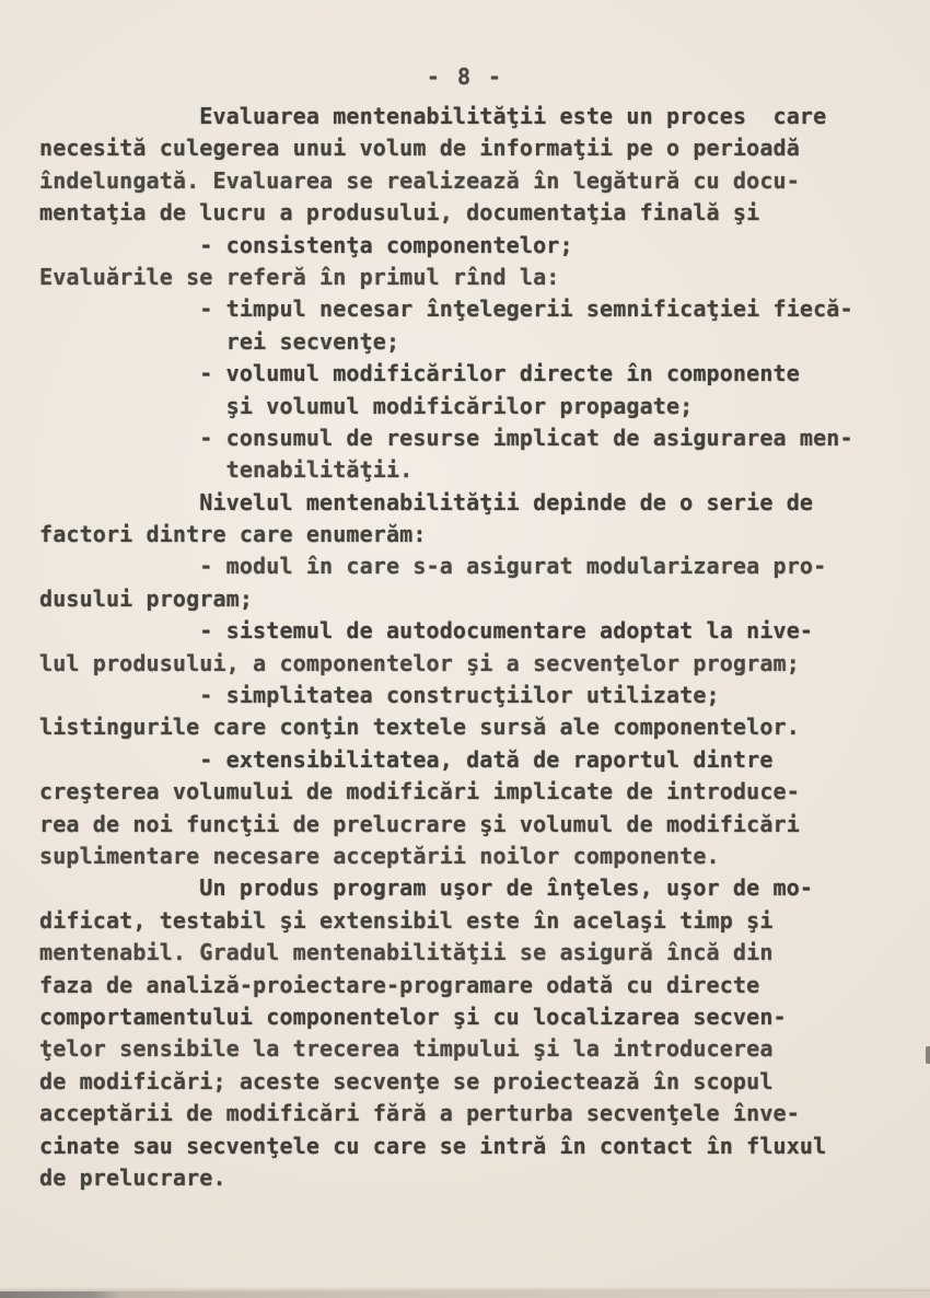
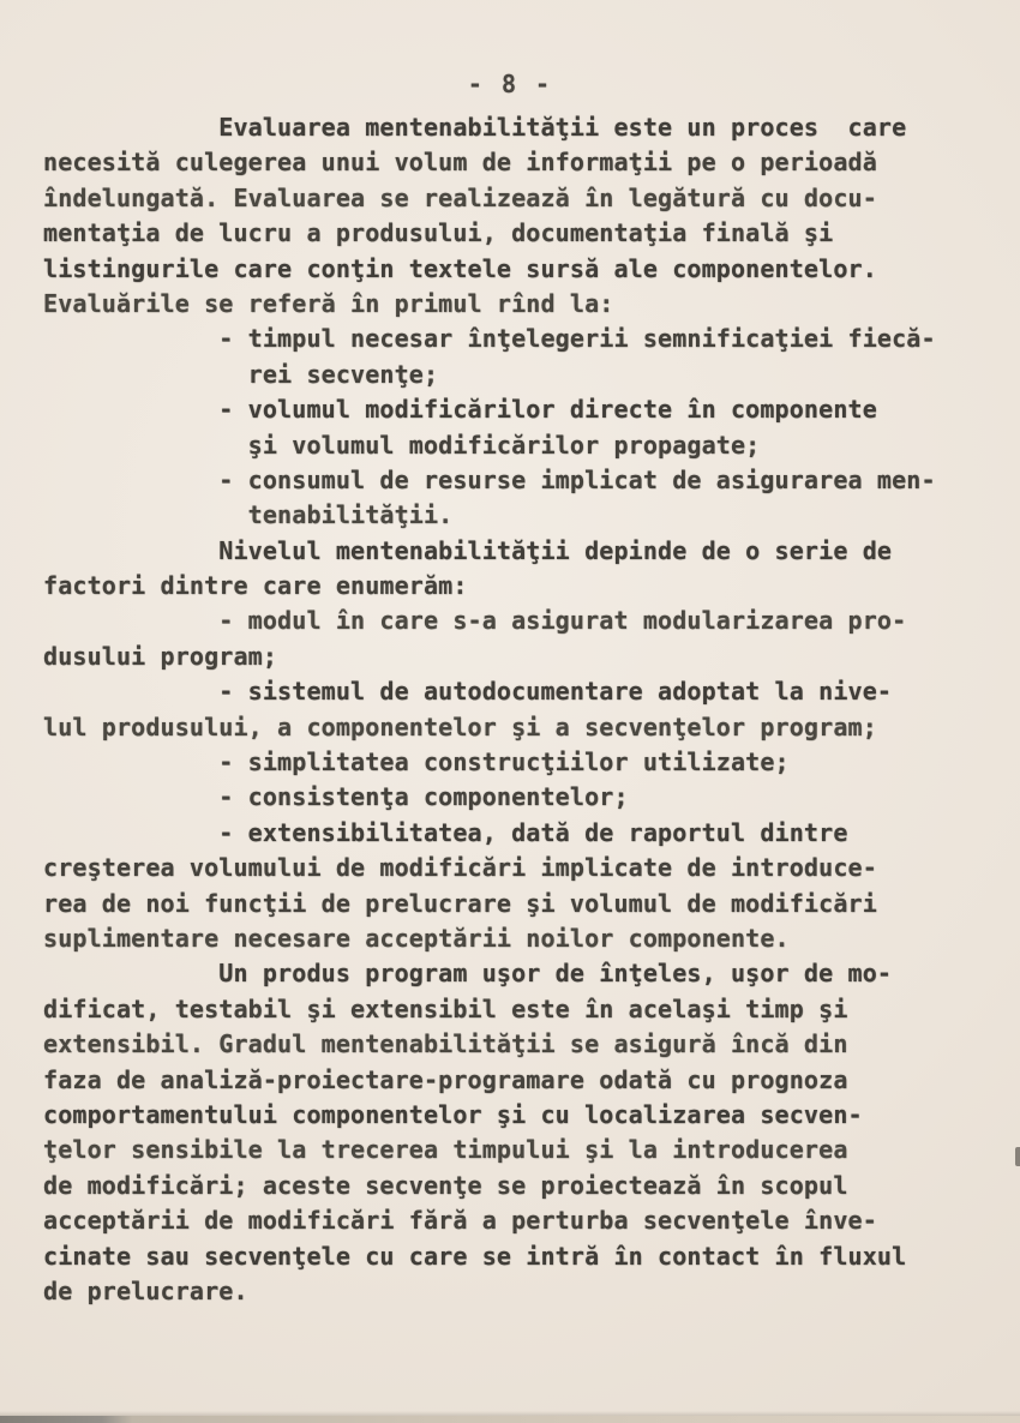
  - 8 -
  Evaluarea mentenabilităţii este un proces care
  necesită culegerea unui volum de informaţii pe o perioadă
  îndelungată. Evaluarea se realizează în legătură cu docu-
  mentaţia de lucru a produsului, documentaţia finală şi
- - consistenţa componentelor;
+ listingurile care conţin textele sursă ale componentelor.
  Evaluările se referă în primul rînd la:
  - timpul necesar înţelegerii semnificaţiei fiecă-
  rei secvenţe;
  - volumul modificărilor directe în componente
  şi volumul modificărilor propagate;
  - consumul de resurse implicat de asigurarea men-
  tenabilităţii.
  Nivelul mentenabilităţii depinde de o serie de
  factori dintre care enumerăm:
  - modul în care s-a asigurat modularizarea pro-
  dusului program;
  - sistemul de autodocumentare adoptat la nive-
  lul produsului, a componentelor şi a secvenţelor program;
  - simplitatea construcţiilor utilizate;
- listingurile care conţin textele sursă ale componentelor.
+ - consistenţa componentelor;
  - extensibilitatea, dată de raportul dintre
  creşterea volumului de modificări implicate de introduce-
  rea de noi funcţii de prelucrare şi volumul de modificări
  suplimentare necesare acceptării noilor componente.
  Un produs program uşor de înţeles, uşor de mo-
  dificat, testabil şi extensibil este în acelaşi timp şi
- mentenabil. Gradul mentenabilităţii se asigură încă din
+ extensibil. Gradul mentenabilităţii se asigură încă din
- faza de analiză-proiectare-programare odată cu directe
+ faza de analiză-proiectare-programare odată cu prognoza
  comportamentului componentelor şi cu localizarea secven-
  ţelor sensibile la trecerea timpului şi la introducerea
  de modificări; aceste secvenţe se proiectează în scopul
  acceptării de modificări fără a perturba secvenţele înve-
  cinate sau secvenţele cu care se intră în contact în fluxul
  de prelucrare.
